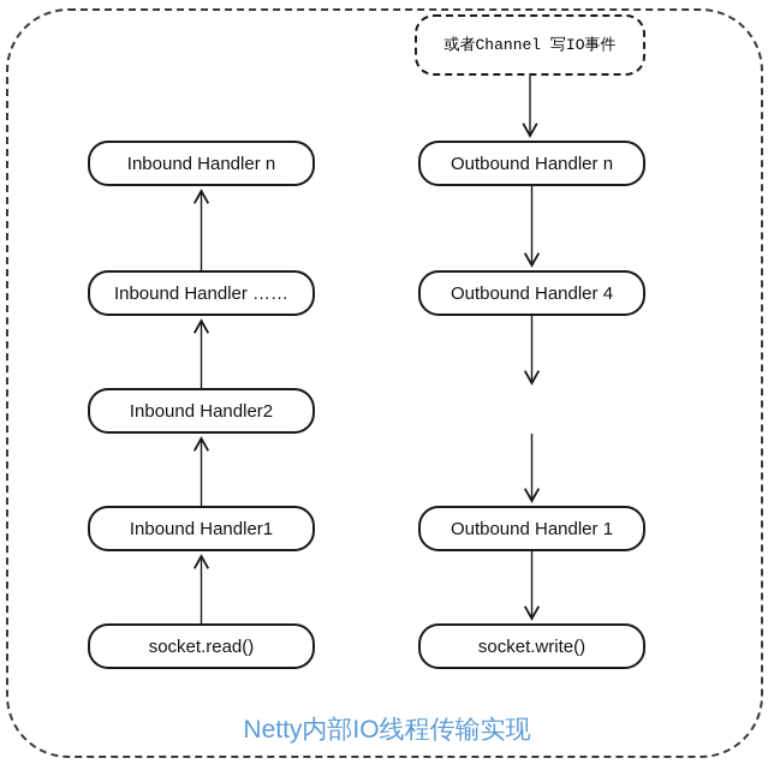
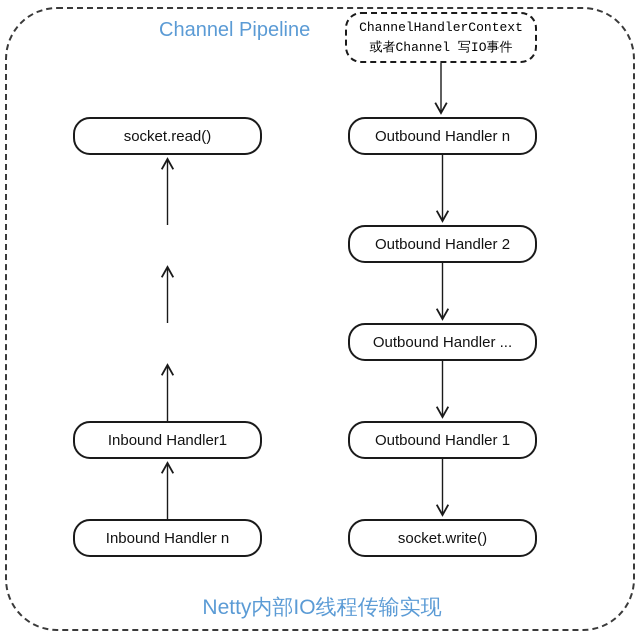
+ Channel Pipeline
+ ChannelHandlerContext
  或者Channel 写IO事件
- Inbound Handler n
+ socket.read()
- Inbound Handler ……
- Inbound Handler2
  Inbound Handler1
- socket.read()
+ Inbound Handler n
  Outbound Handler n
- Outbound Handler 4
+ Outbound Handler 2
+ Outbound Handler ...
  Outbound Handler 1
  socket.write()
  Netty内部IO线程传输实现
